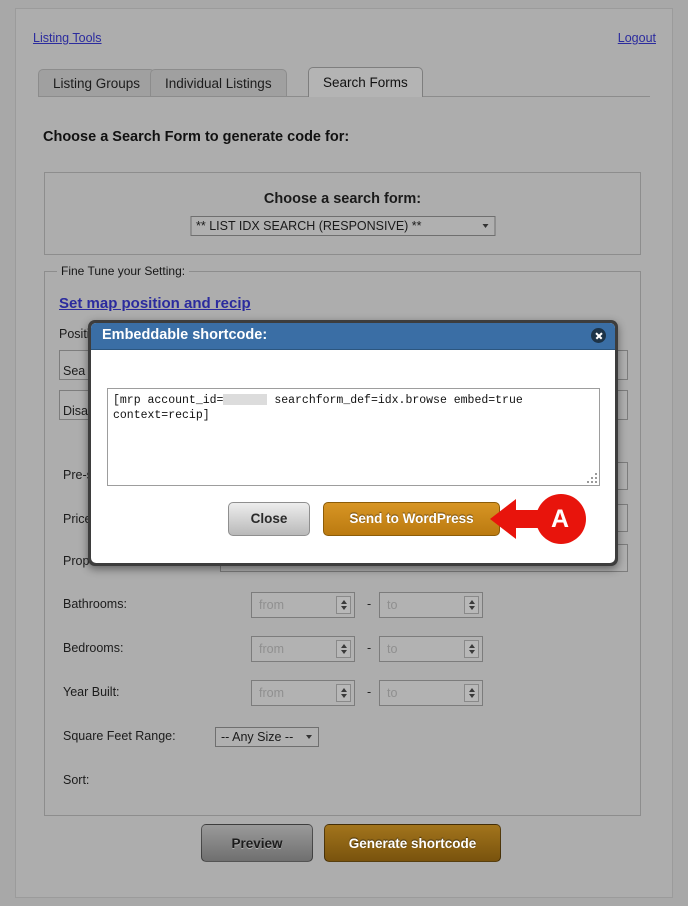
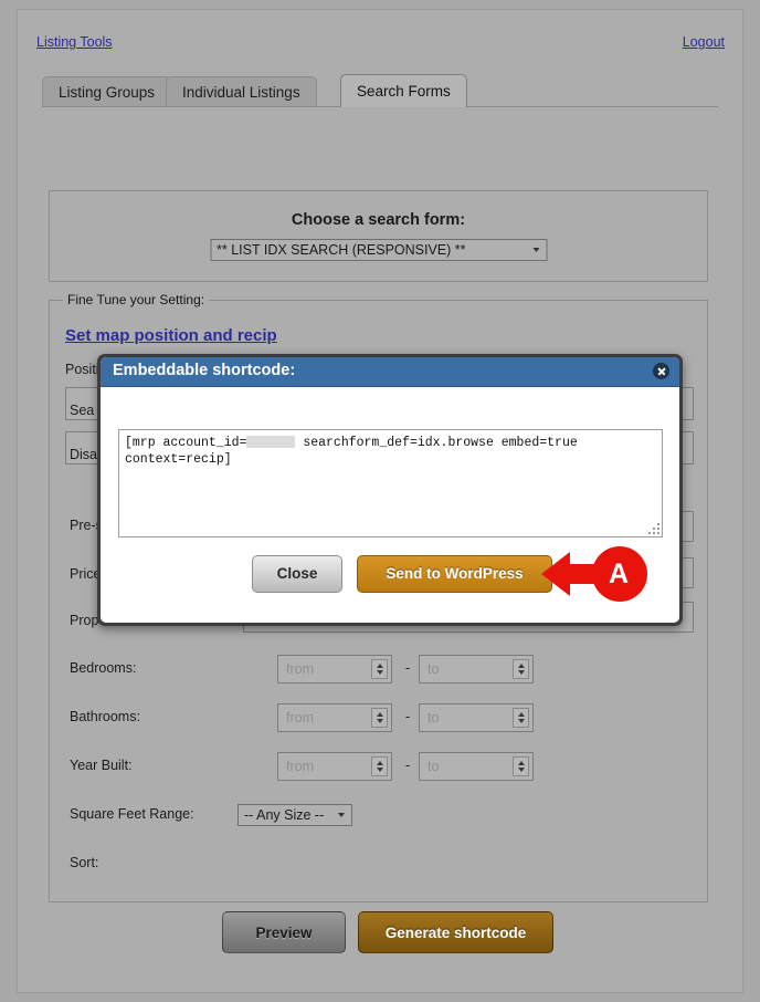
  Listing Tools
  Logout
  Listing Groups
  Individual Listings
  Search Forms
- Choose a Search Form to generate code for:
  Choose a search form:
  ** LIST IDX SEARCH (RESPONSIVE) **
  Fine Tune your Setting:
  Set map position and recip
  Sea
  Disa
  Pre-
  Prop
- Bathrooms:
+ Bedrooms:
  from
  -
  to
- Bedrooms:
+ Bathrooms:
  from
  -
  to
  Year Built:
  from
  -
  to
  Square Feet Range:
  -- Any Size --
  Sort:
  Preview
  Generate shortcode
  Embeddable shortcode:
  [mrp account_id= searchform_def=idx.browse embed=true context=recip]
  Close
  Send to WordPress
  A
